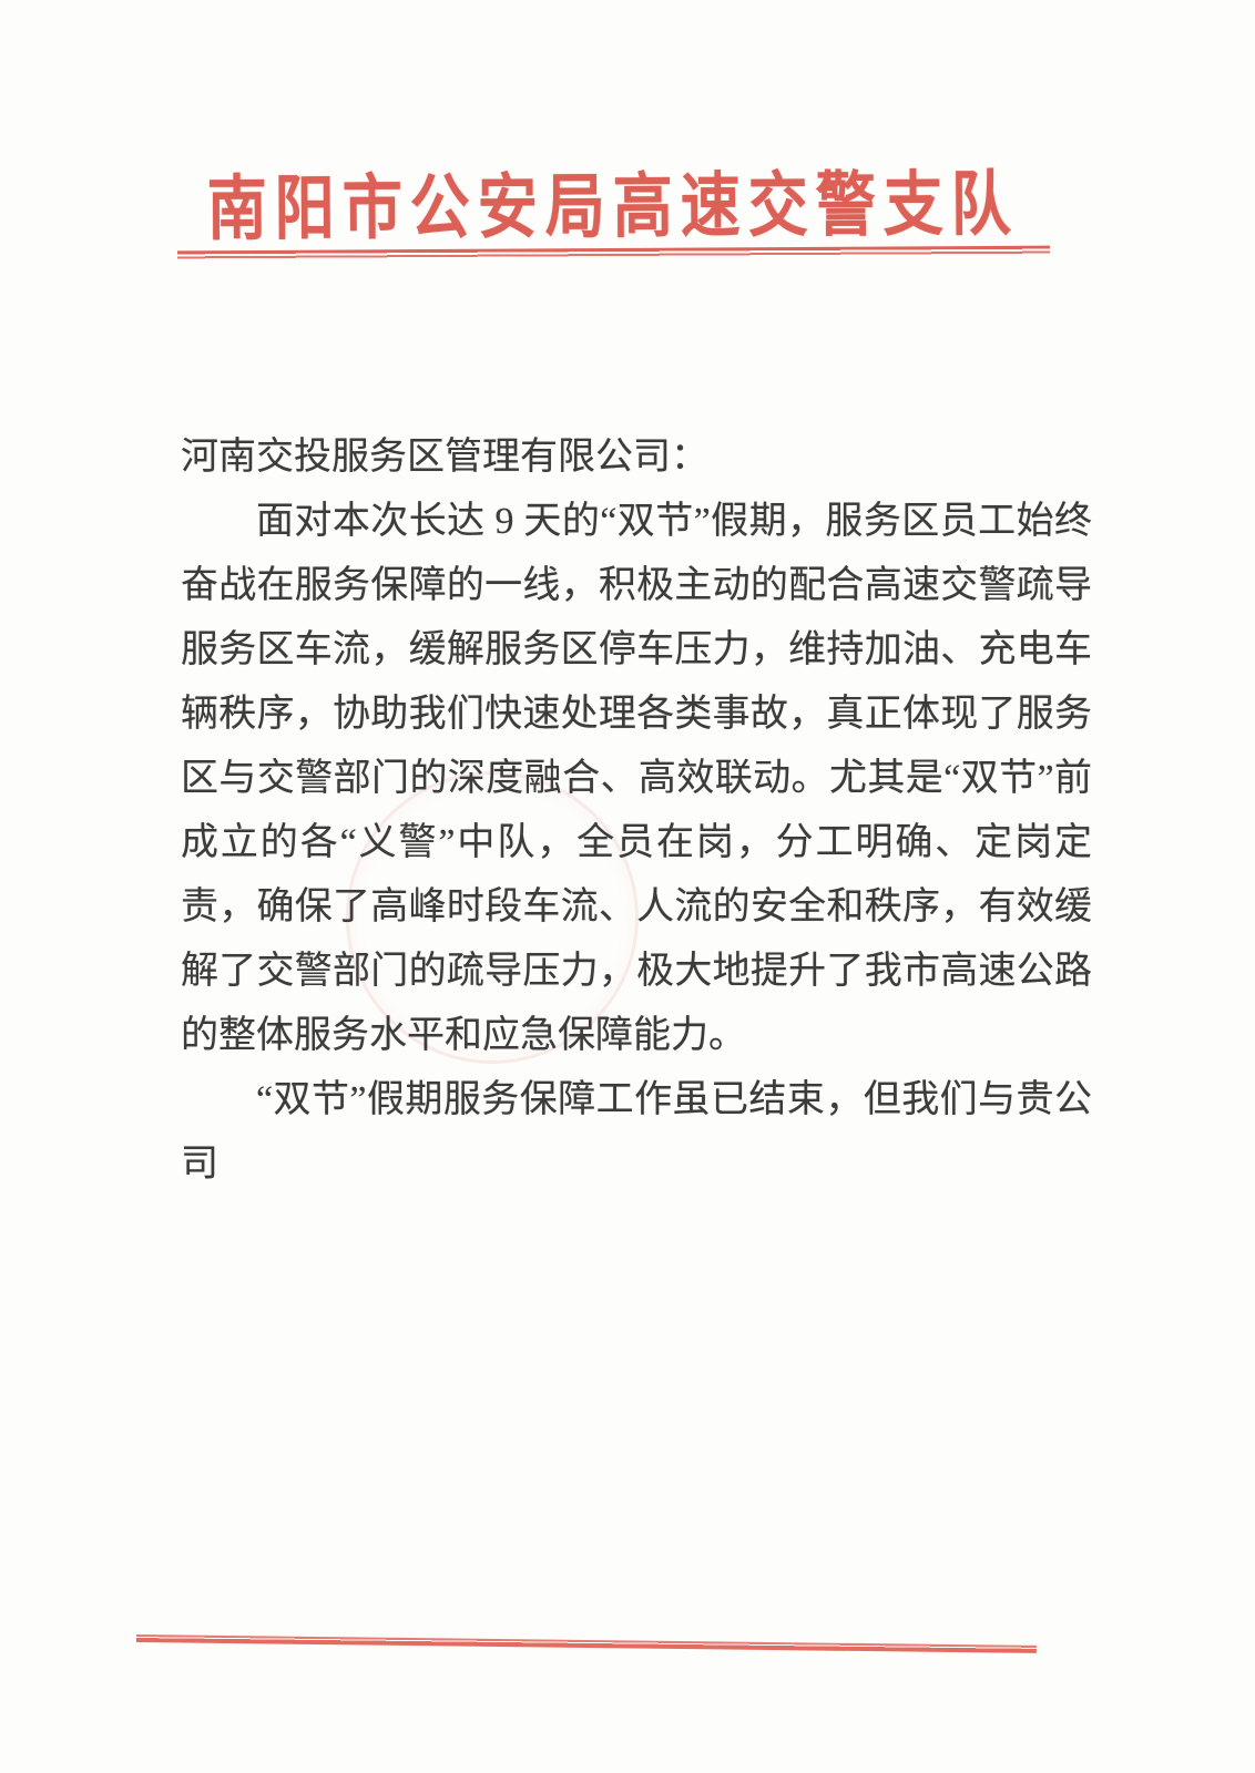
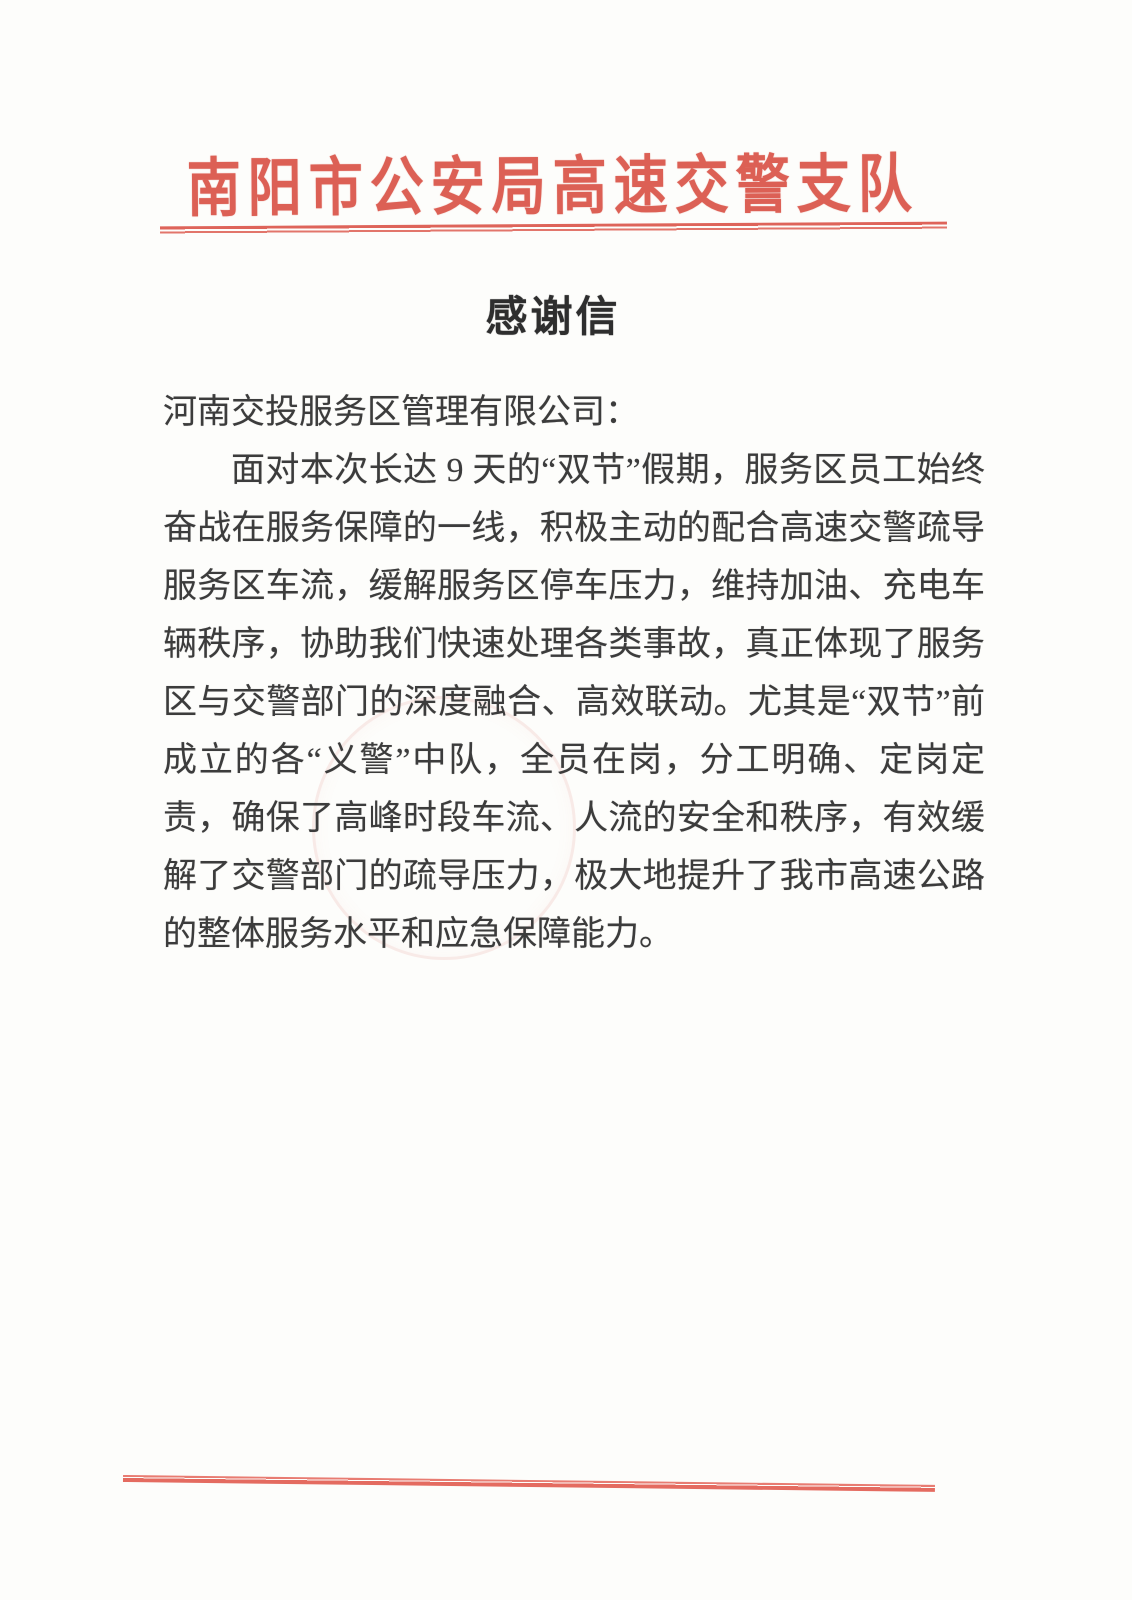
  南阳市公安局高速交警支队
+ 感谢信
  河南交投服务区管理有限公司：
  面对本次长达 9 天的“双节”假期，服务区员工始终奋战在服务保障的一线，积极主动的配合高速交警疏导服务区车流，缓解服务区停车压力，维持加油、充电车辆秩序，协助我们快速处理各类事故，真正体现了服务区与交警部门的深度融合、高效联动。尤其是“双节”前成立的各“义警”中队，全员在岗，分工明确、定岗定责，确保了高峰时段车流、人流的安全和秩序，有效缓解了交警部门的疏导压力，极大地提升了我市高速公路的整体服务水平和应急保障能力。
- “双节”假期服务保障工作虽已结束，但我们与贵公司
